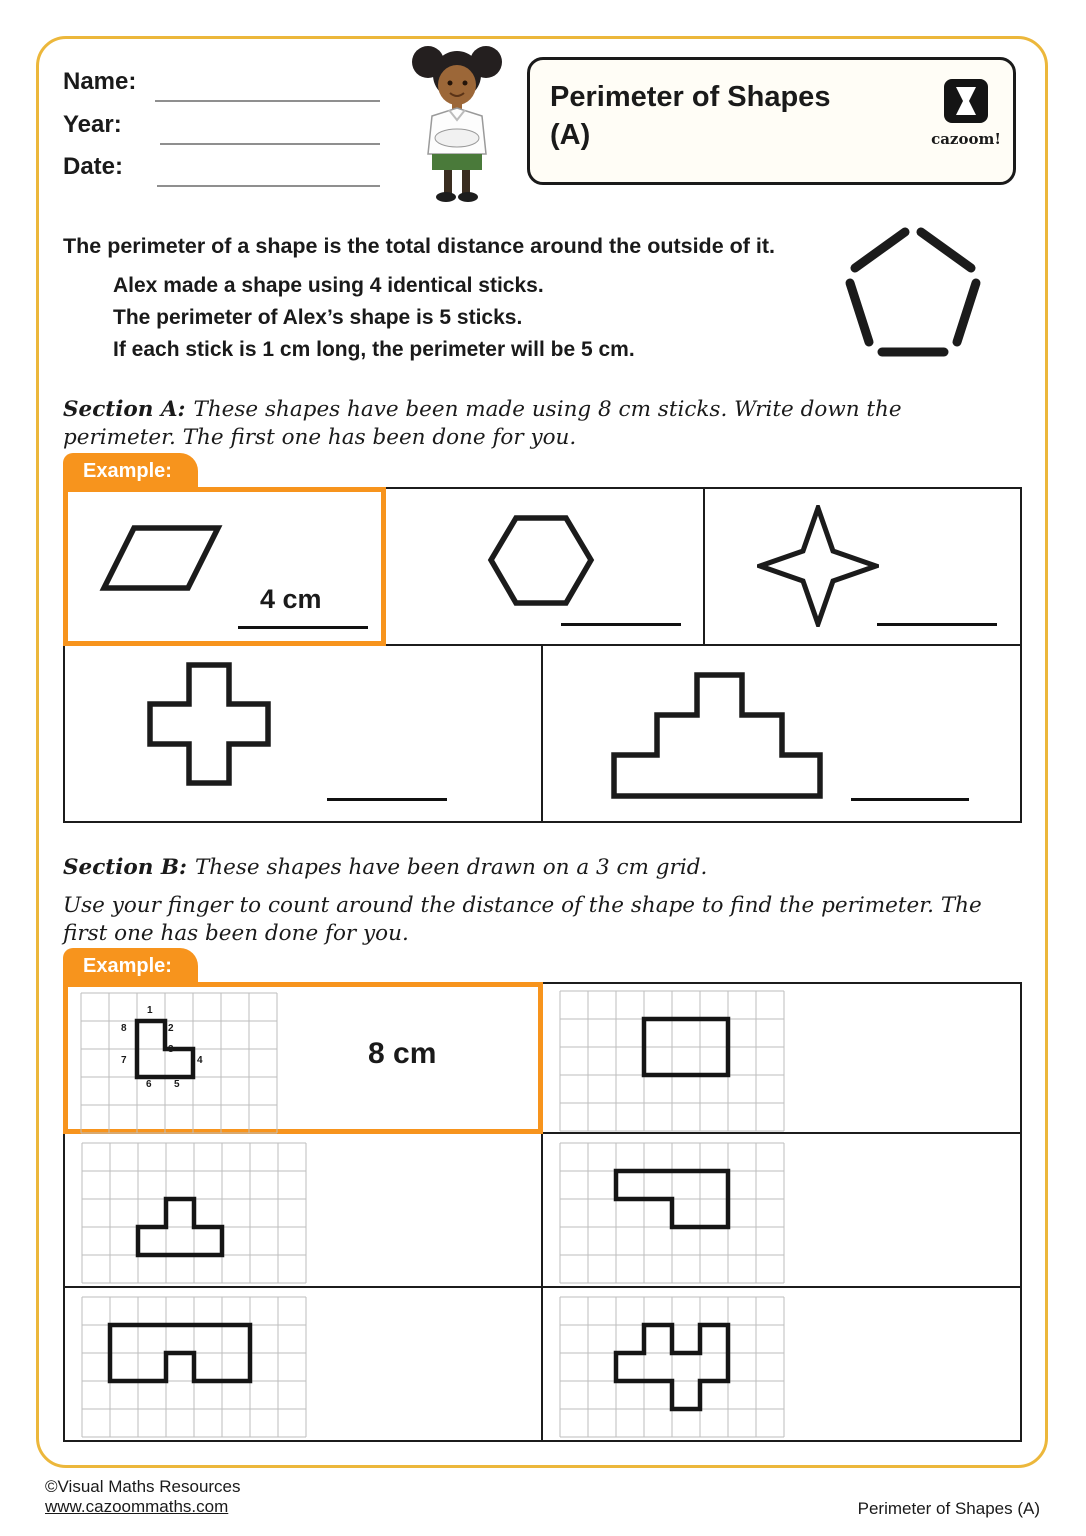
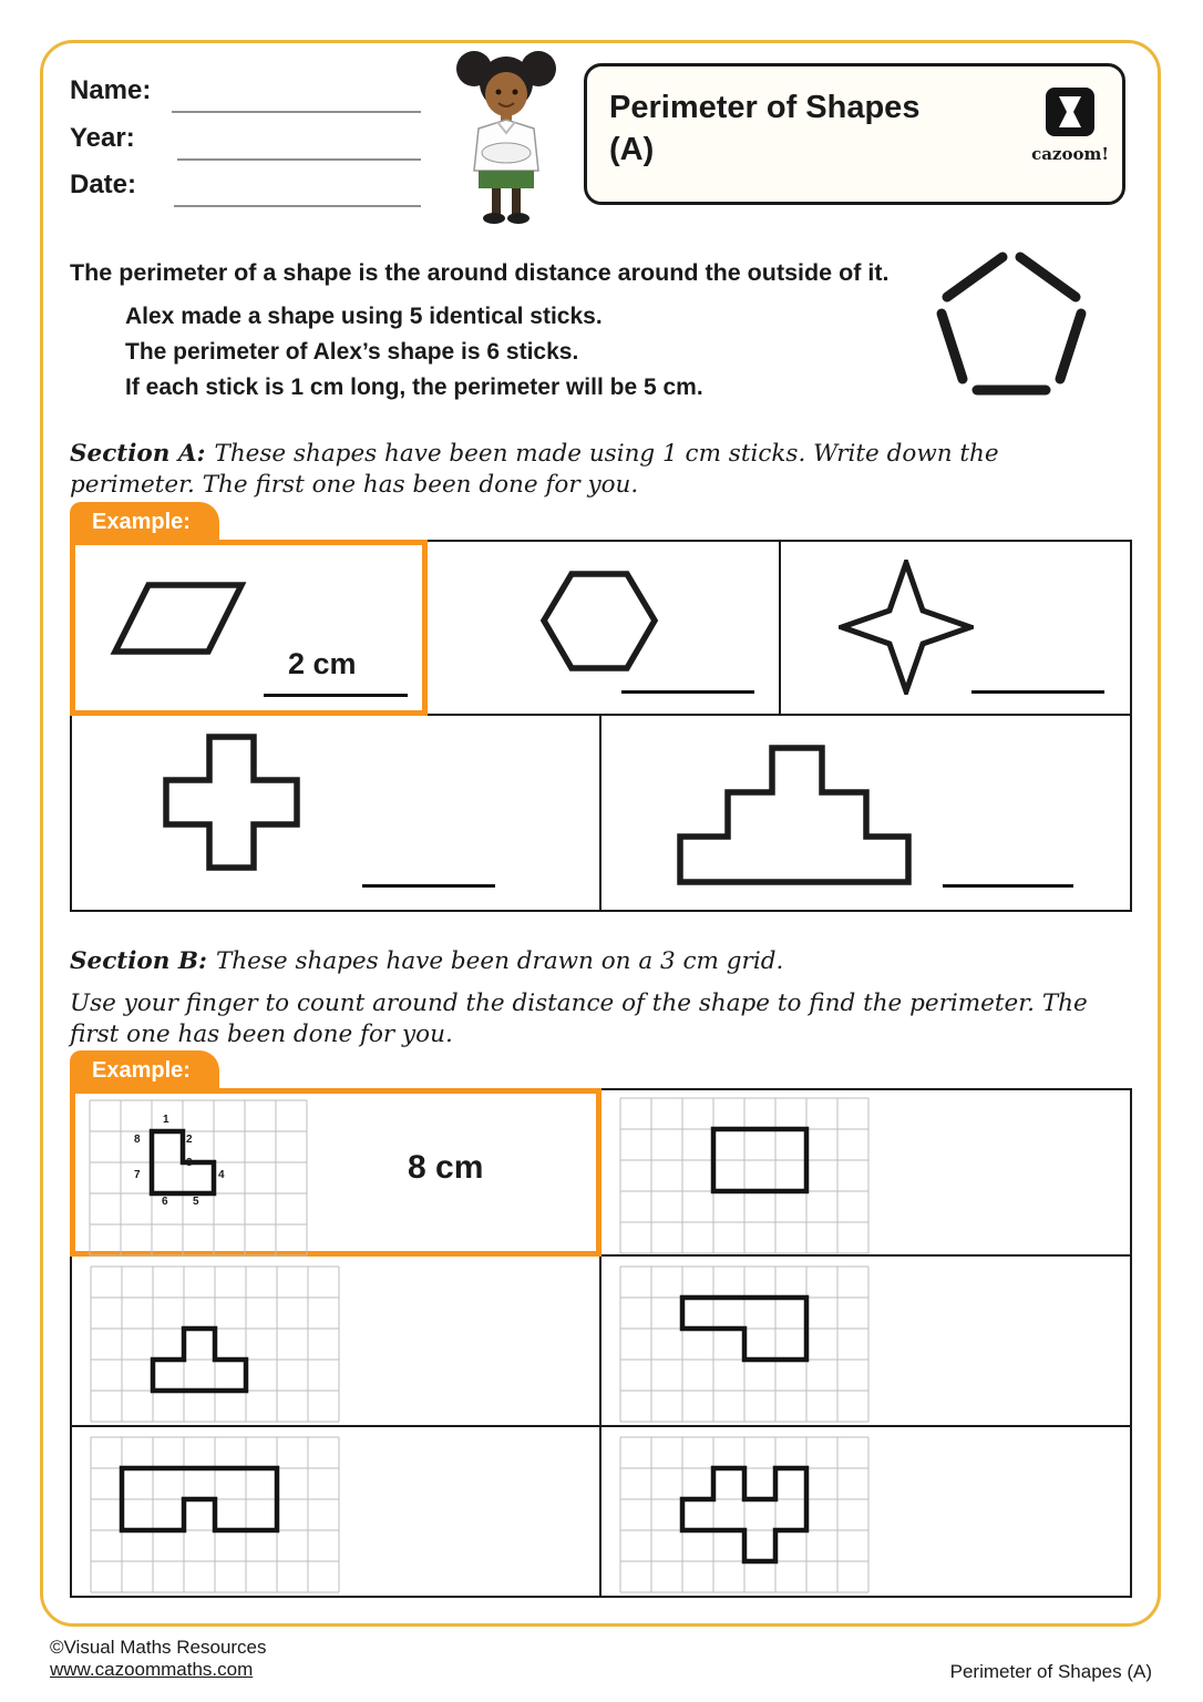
  Name:
  Year:
  Date:
  Perimeter of Shapes
  (A)
  cazoom!
- The perimeter of a shape is the total distance around the outside of it.
+ The perimeter of a shape is the around distance around the outside of it.
- Alex made a shape using 4 identical sticks.
+ Alex made a shape using 5 identical sticks.
- The perimeter of Alex’s shape is 5 sticks.
+ The perimeter of Alex’s shape is 6 sticks.
  If each stick is 1 cm long, the perimeter will be 5 cm.
- Section A: These shapes have been made using 8 cm sticks. Write down the perimeter. The first one has been done for you.
+ Section A: These shapes have been made using 1 cm sticks. Write down the perimeter. The first one has been done for you.
  Example:
- 4 cm
+ 2 cm
  Section B: These shapes have been drawn on a 3 cm grid.
  Use your finger to count around the distance of the shape to find the perimeter. The first one has been done for you.
  Example:
  1
  2
  3
  4
  5
  6
  7
  8
  8 cm
  ©Visual Maths Resources
  www.cazoommaths.com
  Perimeter of Shapes (A)
